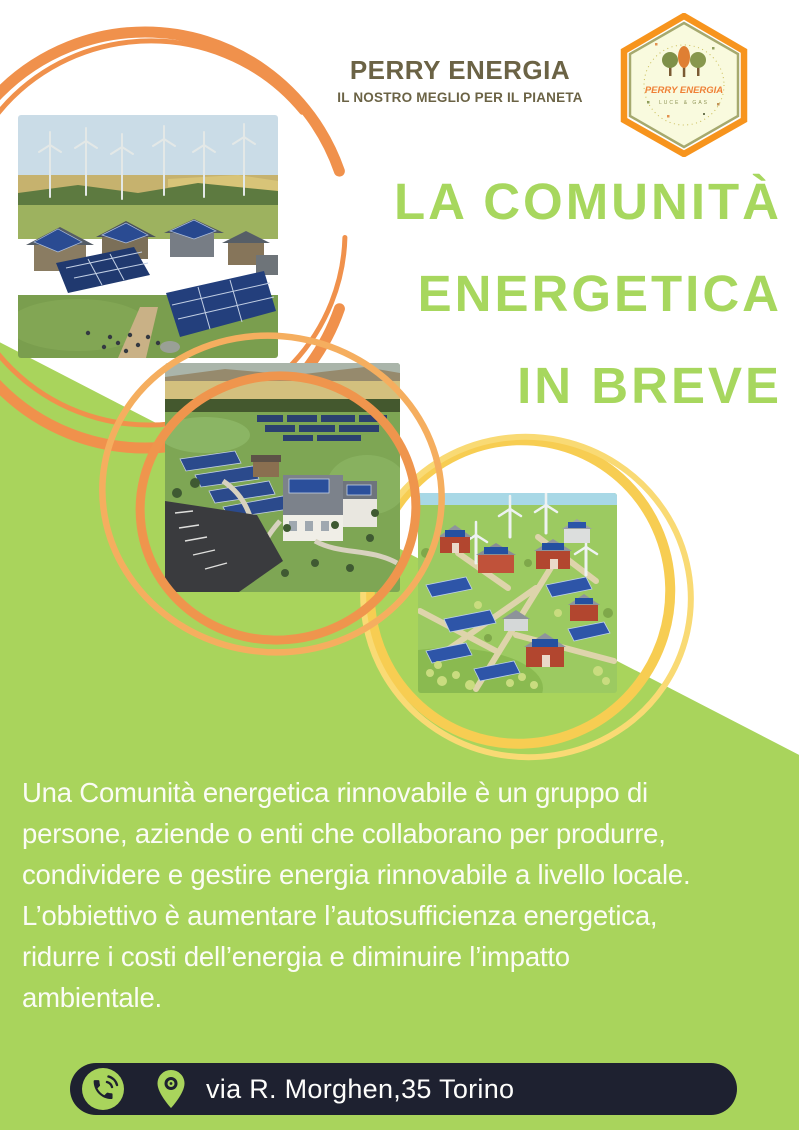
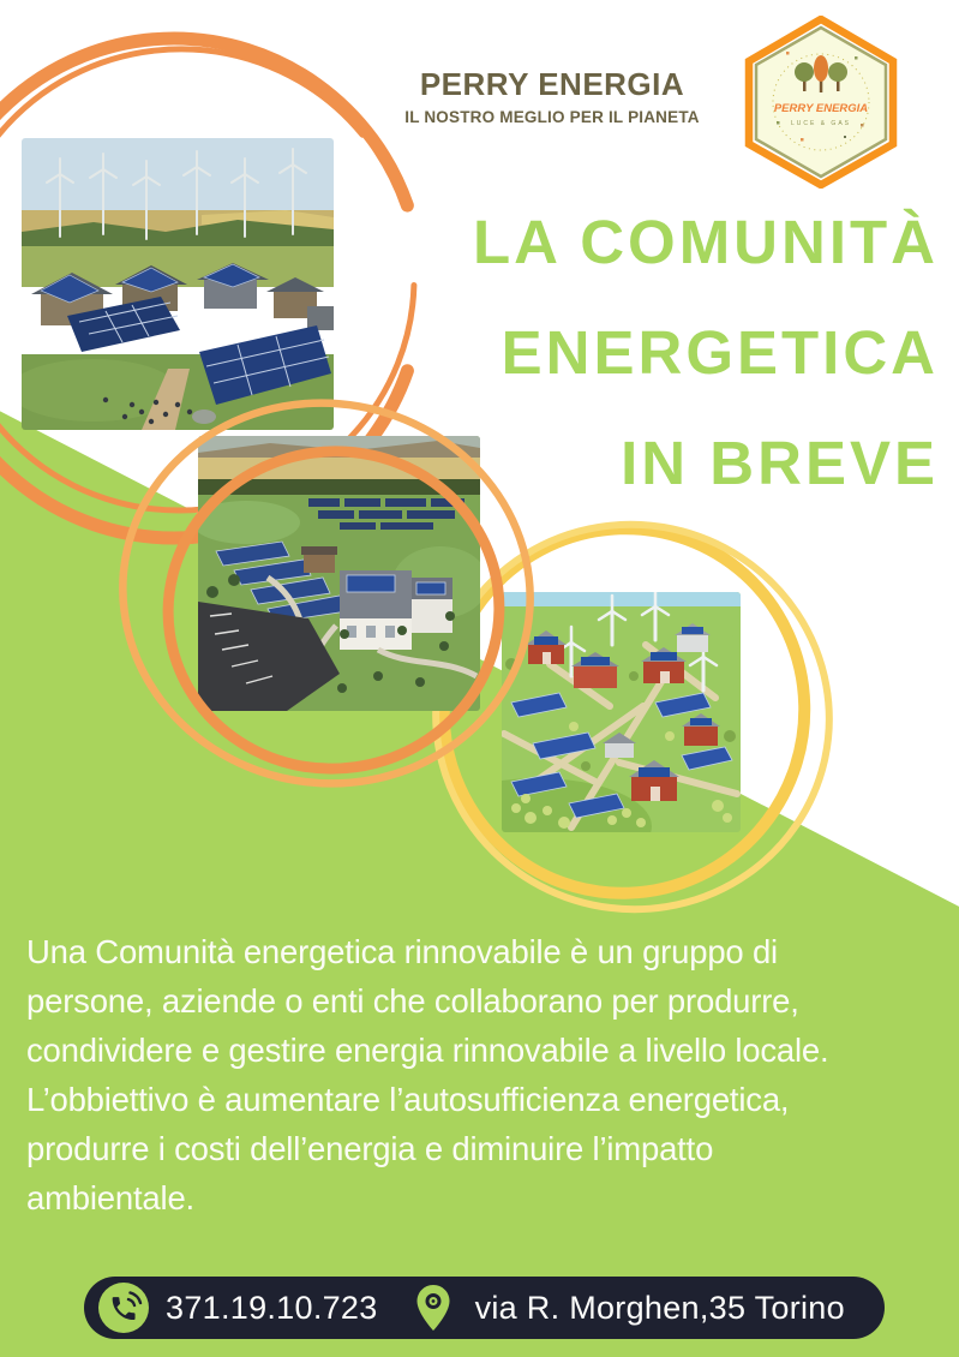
  PERRY ENERGIA
  IL NOSTRO MEGLIO PER IL PIANETA
  PERRY ENERGIA
  LA COMUNITÀ
  ENERGETICA
  IN BREVE
  Una Comunità energetica rinnovabile è un gruppo di
  persone, aziende o enti che collaborano per produrre,
  condividere e gestire energia rinnovabile a livello locale.
  L’obbiettivo è aumentare l’autosufficienza energetica,
- ridurre i costi dell’energia e diminuire l’impatto
+ produrre i costi dell’energia e diminuire l’impatto
  ambientale.
+ 371.19.10.723
  via R. Morghen,35 Torino
